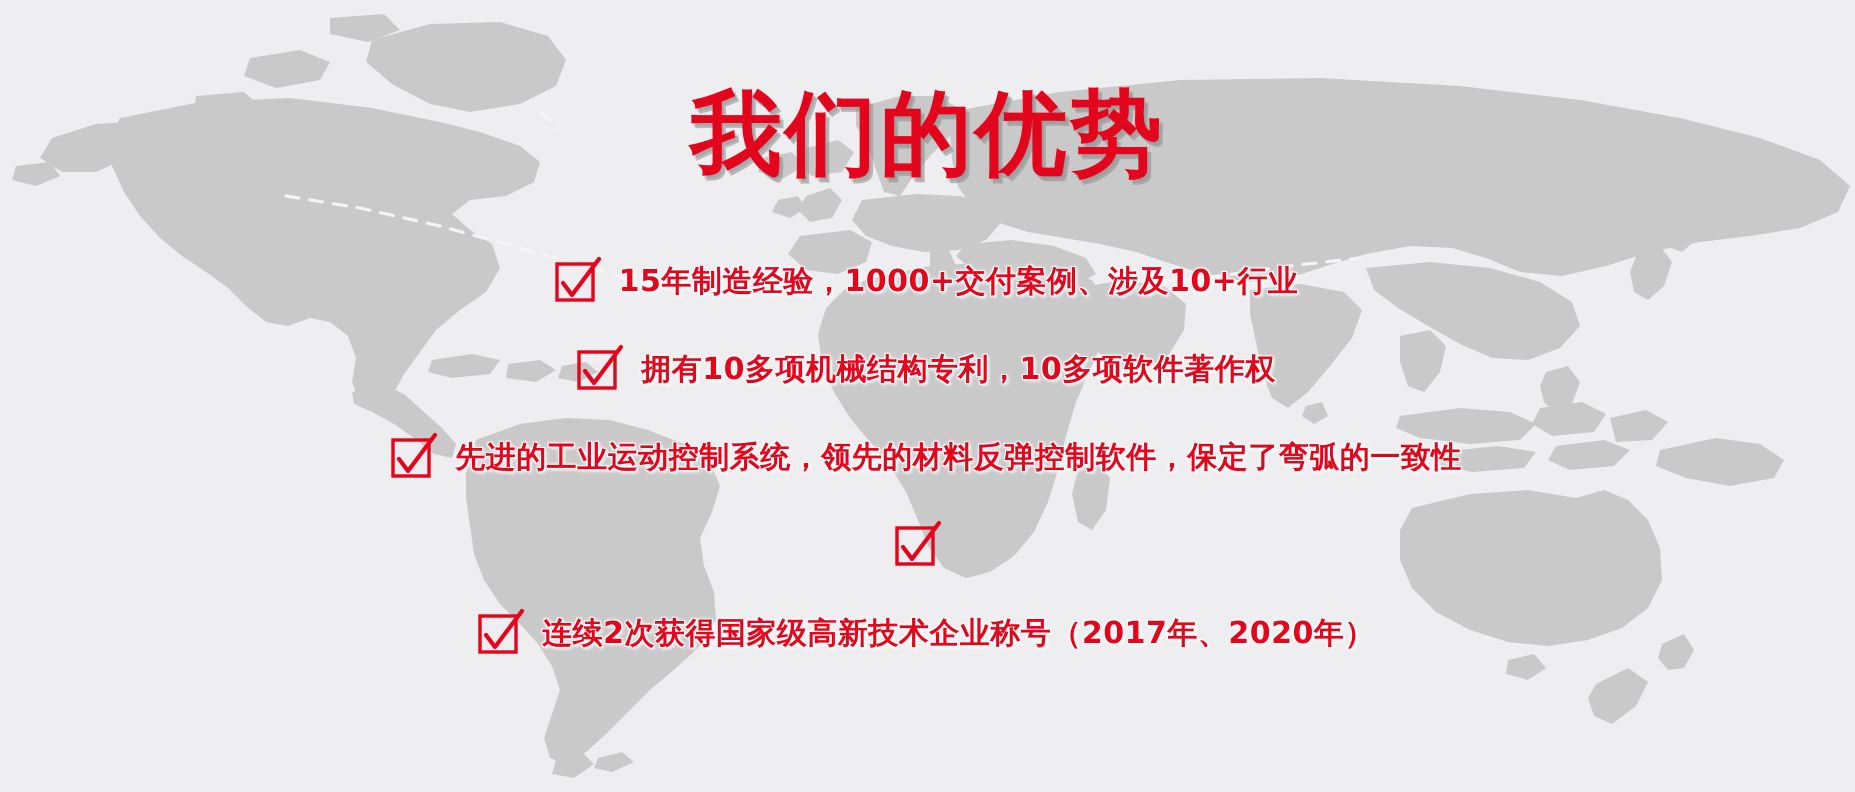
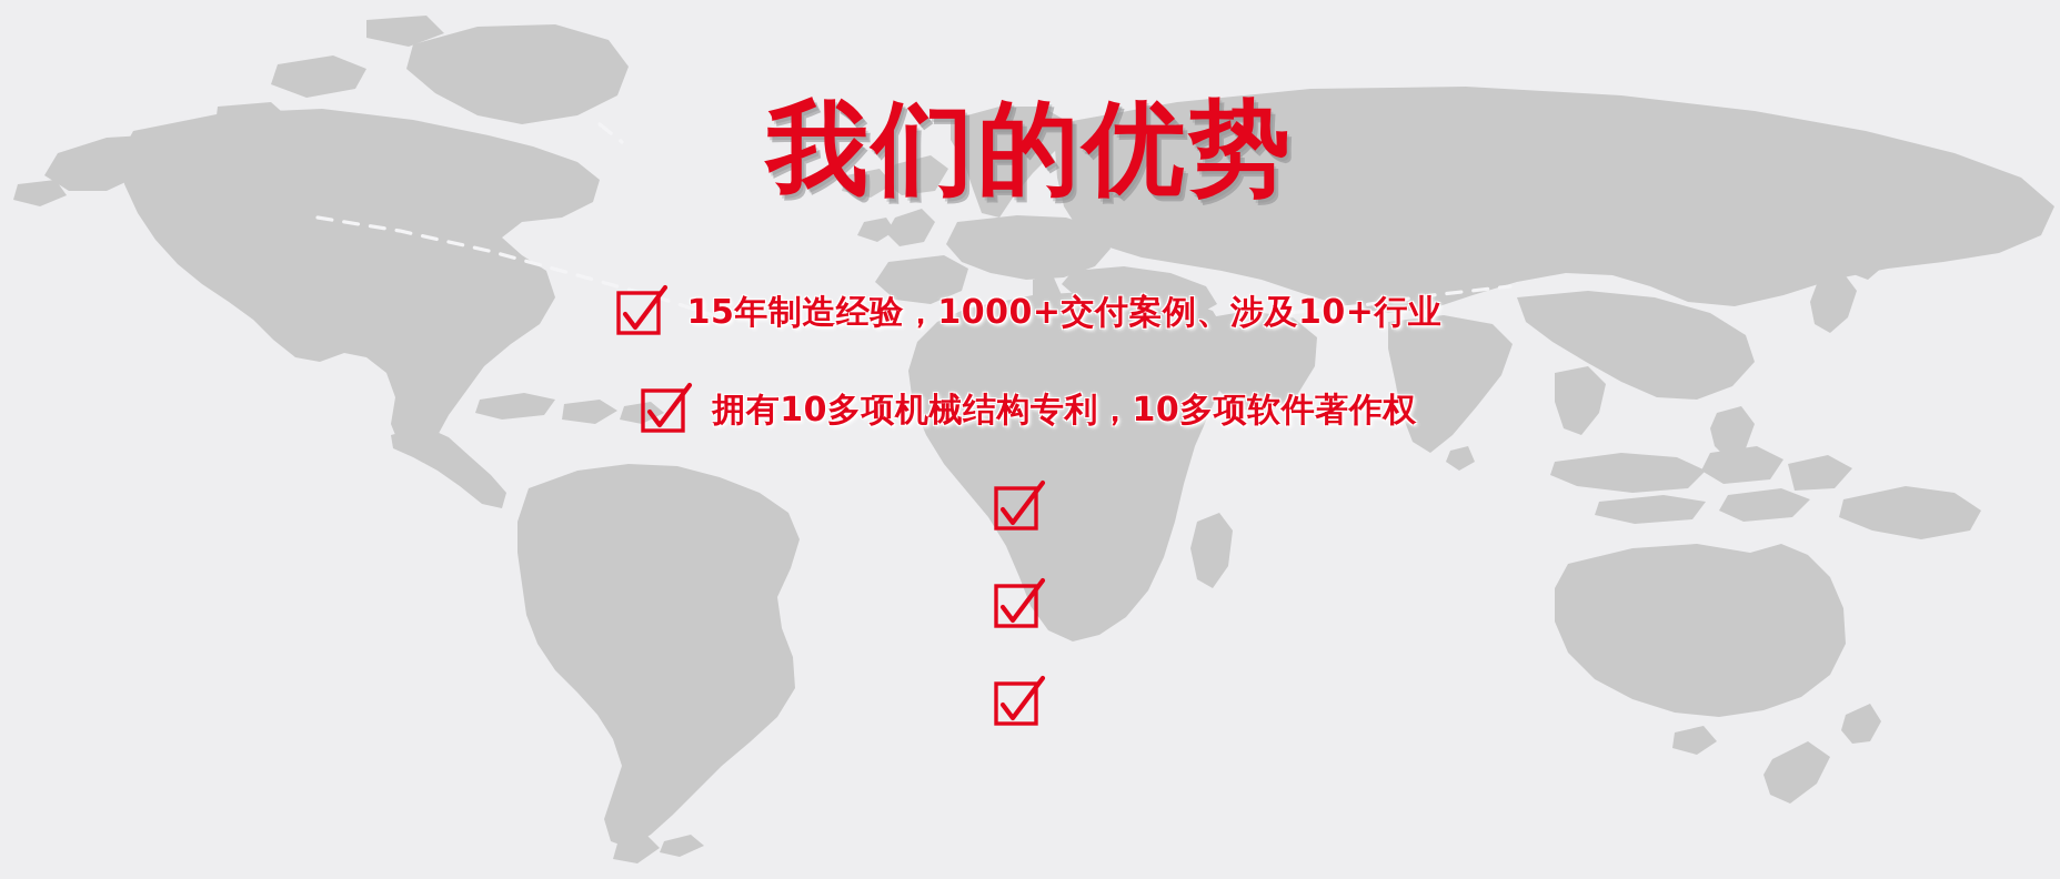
  我们的优势
  15年制造经验，1000+交付案例、涉及10+行业
  拥有10多项机械结构专利，10多项软件著作权
- 先进的工业运动控制系统，领先的材料反弹控制软件，保定了弯弧的一致性
- 连续2次获得国家级高新技术企业称号（2017年、2020年）
